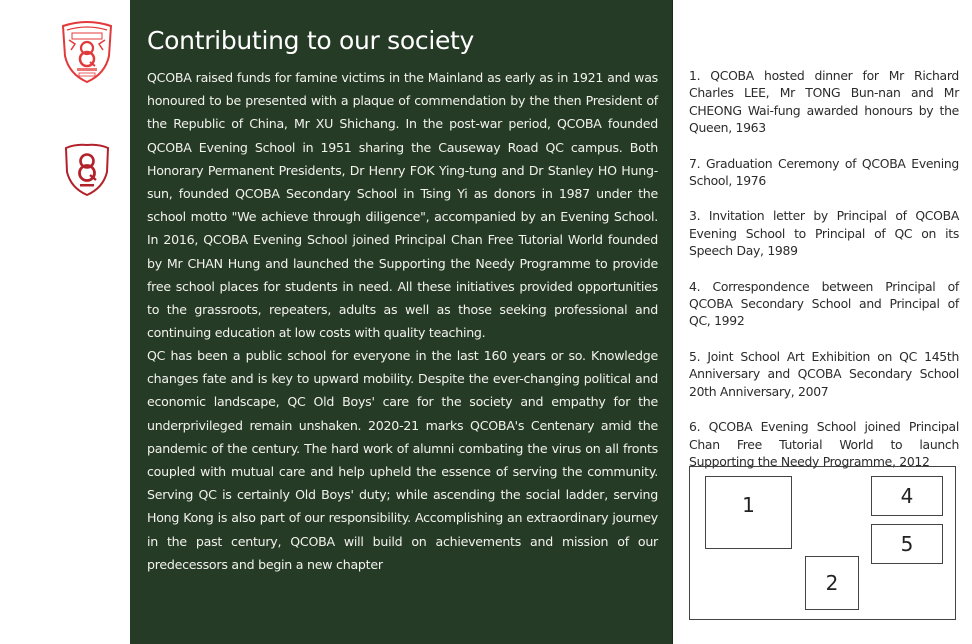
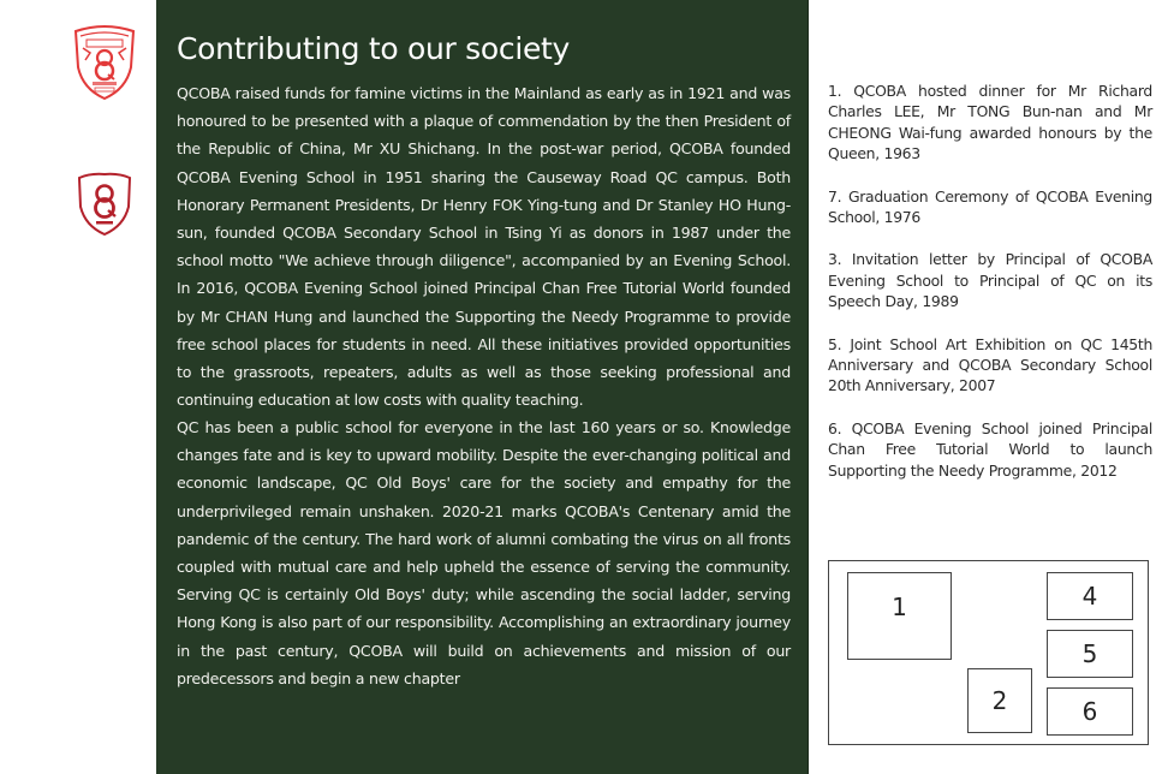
  Contributing to our society
  QCOBA raised funds for famine victims in the Mainland as early as in 1921 and was honoured to be presented with a plaque of commendation by the then President of the Republic of China, Mr XU Shichang. In the post-war period, QCOBA founded QCOBA Evening School in 1951 sharing the Causeway Road QC campus. Both Honorary Permanent Presidents, Dr Henry FOK Ying-tung and Dr Stanley HO Hung-sun, founded QCOBA Secondary School in Tsing Yi as donors in 1987 under the school motto "We achieve through diligence", accompanied by an Evening School. In 2016, QCOBA Evening School joined Principal Chan Free Tutorial World founded by Mr CHAN Hung and launched the Supporting the Needy Programme to provide free school places for students in need. All these initiatives provided opportunities to the grassroots, repeaters, adults as well as those seeking professional and continuing education at low costs with quality teaching.
  QC has been a public school for everyone in the last 160 years or so. Knowledge changes fate and is key to upward mobility. Despite the ever-changing political and economic landscape, QC Old Boys' care for the society and empathy for the underprivileged remain unshaken. 2020-21 marks QCOBA's Centenary amid the pandemic of the century. The hard work of alumni combating the virus on all fronts coupled with mutual care and help upheld the essence of serving the community. Serving QC is certainly Old Boys' duty; while ascending the social ladder, serving Hong Kong is also part of our responsibility. Accomplishing an extraordinary journey in the past century, QCOBA will build on achievements and mission of our predecessors and begin a new chapter
  1. QCOBA hosted dinner for Mr Richard Charles LEE, Mr TONG Bun-nan and Mr CHEONG Wai-fung awarded honours by the Queen, 1963
  7. Graduation Ceremony of QCOBA Evening School, 1976
  3. Invitation letter by Principal of QCOBA Evening School to Principal of QC on its Speech Day, 1989
- 4. Correspondence between Principal of QCOBA Secondary School and Principal of QC, 1992
  5. Joint School Art Exhibition on QC 145th Anniversary and QCOBA Secondary School 20th Anniversary, 2007
  6. QCOBA Evening School joined Principal Chan Free Tutorial World to launch Supporting the Needy Programme, 2012
  1
  2
  4
  5
+ 6
